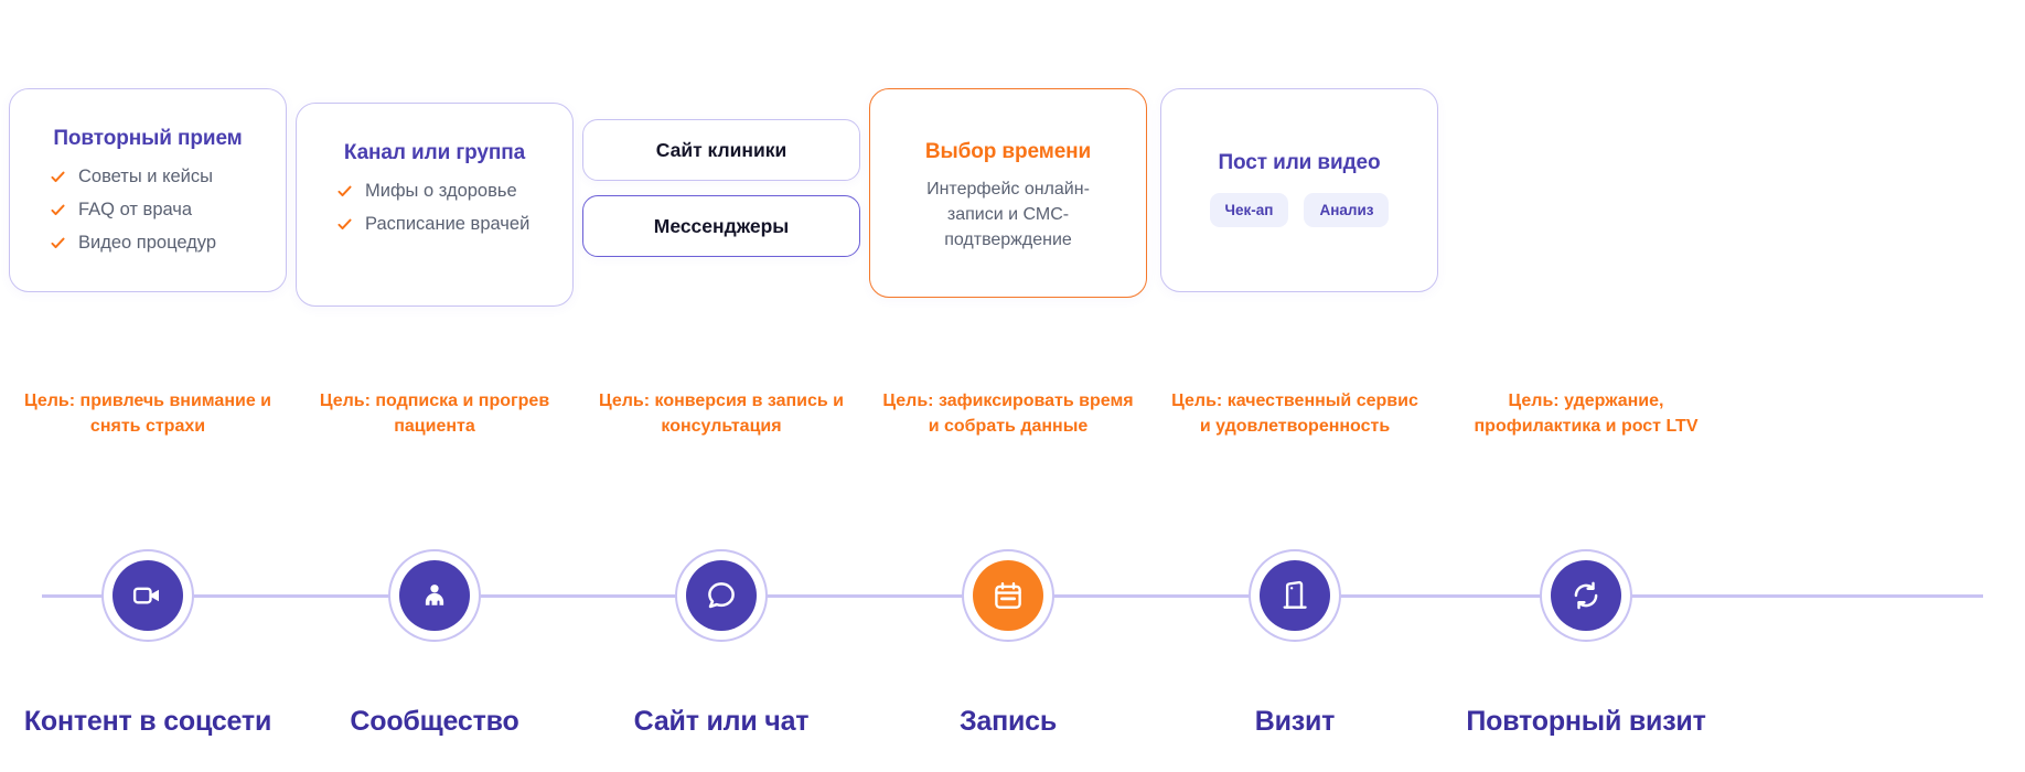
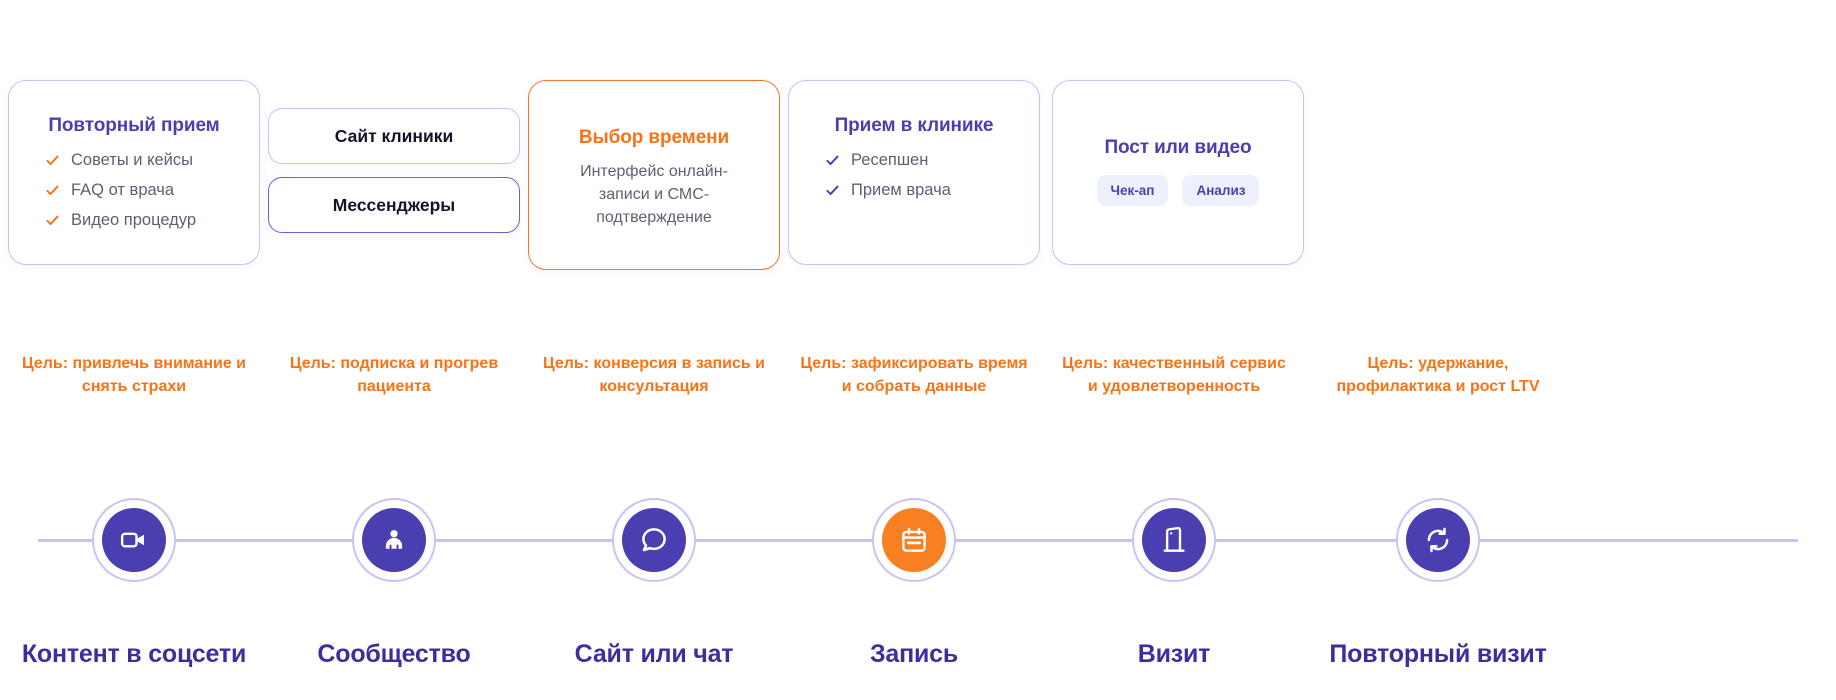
  Повторный прием
  Советы и кейсы
  FAQ от врача
  Видео процедур
- Канал или группа
- Мифы о здоровье
- Расписание врачей
  Сайт клиники
  Мессенджеры
  Выбор времени
  Интерфейс онлайн-записи и СМС-подтверждение
+ Прием в клинике
+ Ресепшен
+ Прием врача
  Пост или видео
  Чек-ап
  Анализ
  Цель: привлечь внимание и снять страхи
  Цель: подписка и прогрев пациента
  Цель: конверсия в запись и консультация
  Цель: зафиксировать время и собрать данные
  Цель: качественный сервис и удовлетворенность
  Цель: удержание, профилактика и рост LTV
  Контент в соцсети
  Сообщество
  Сайт или чат
  Запись
  Визит
  Повторный визит
